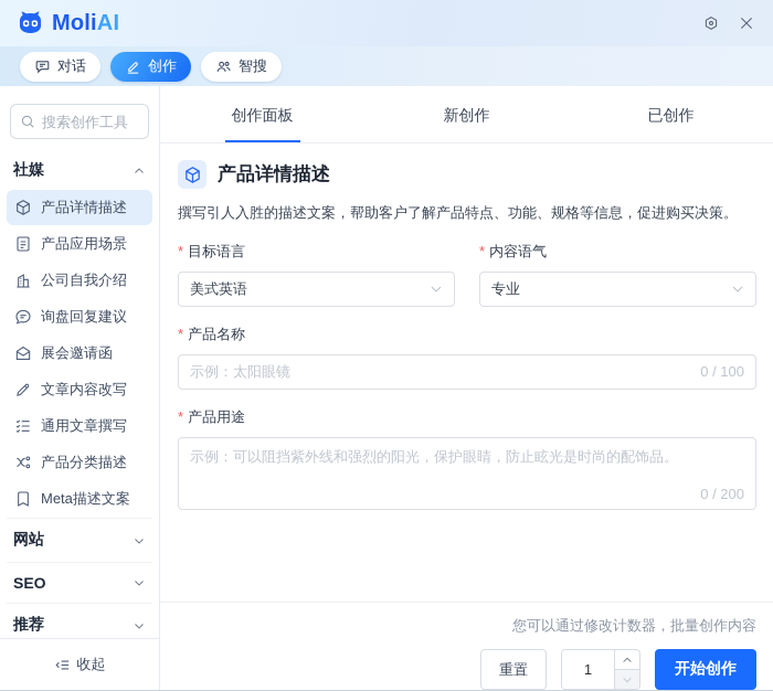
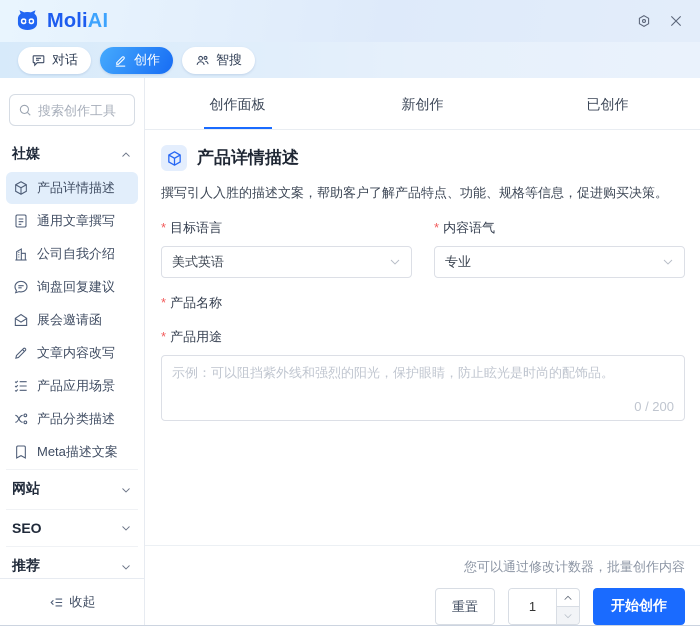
  MoliAI
  对话
  创作
  智搜
  搜索创作工具
  社媒
  产品详情描述
- 产品应用场景
+ 通用文章撰写
  公司自我介绍
  询盘回复建议
  展会邀请函
  文章内容改写
- 通用文章撰写
+ 产品应用场景
  产品分类描述
  Meta描述文案
  网站
  SEO
  推荐
  收起
  创作面板
  新创作
  已创作
  产品详情描述
  撰写引人入胜的描述文案，帮助客户了解产品特点、功能、规格等信息，促进购买决策。
  * 目标语言
  美式英语
  * 内容语气
  专业
  * 产品名称
- 示例：太阳眼镜
- 0 / 100
  * 产品用途
  示例：可以阻挡紫外线和强烈的阳光，保护眼睛，防止眩光是时尚的配饰品。
  0 / 200
  您可以通过修改计数器，批量创作内容
  重置
  1
  开始创作
